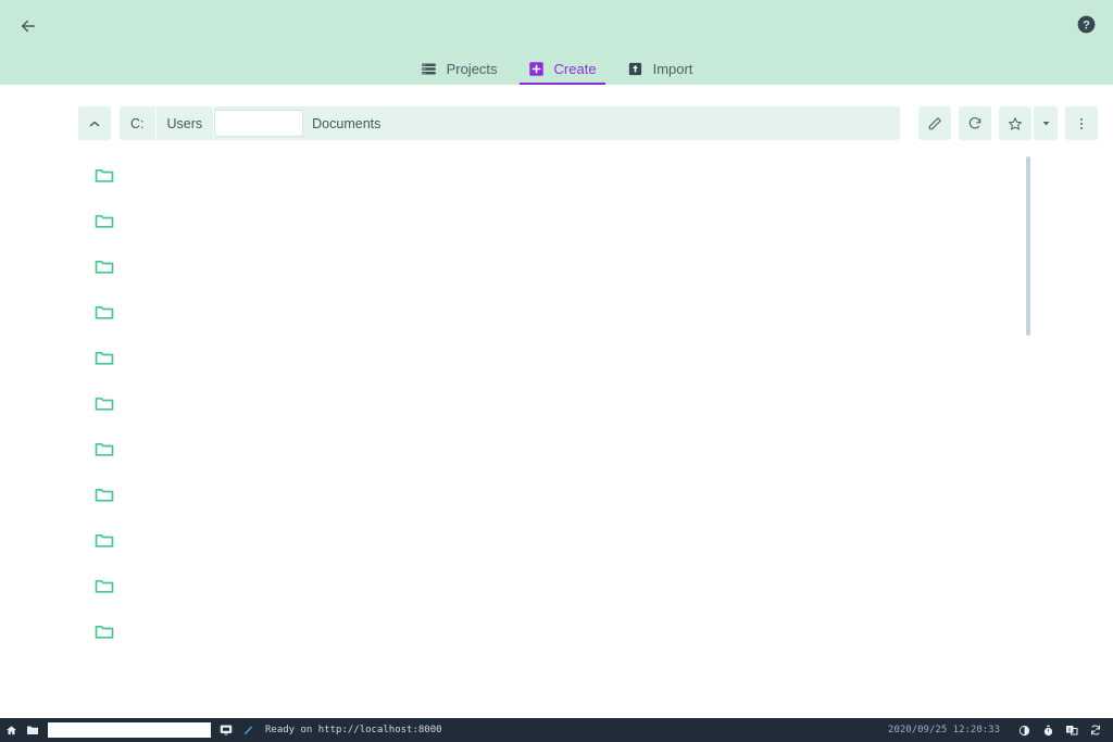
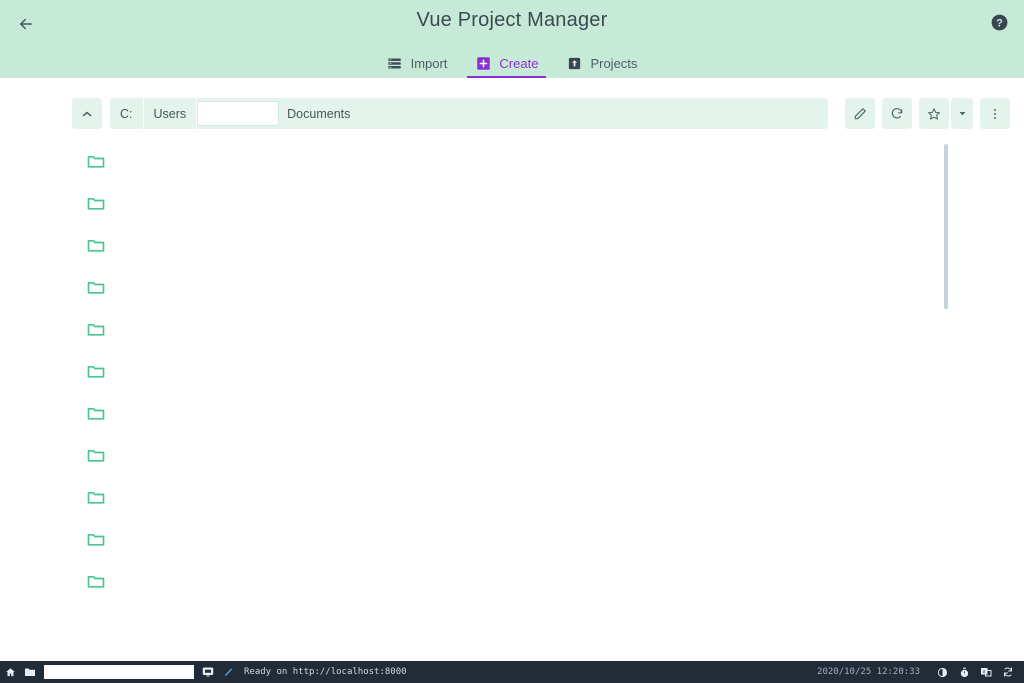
+ Vue Project Manager
  ?
- Projects
+ Import
  Create
- Import
+ Projects
  C:
  Users
  Documents
  Ready on http://localhost:8000
- 2020/09/25 12:20:33
+ 2020/10/25 12:20:33
